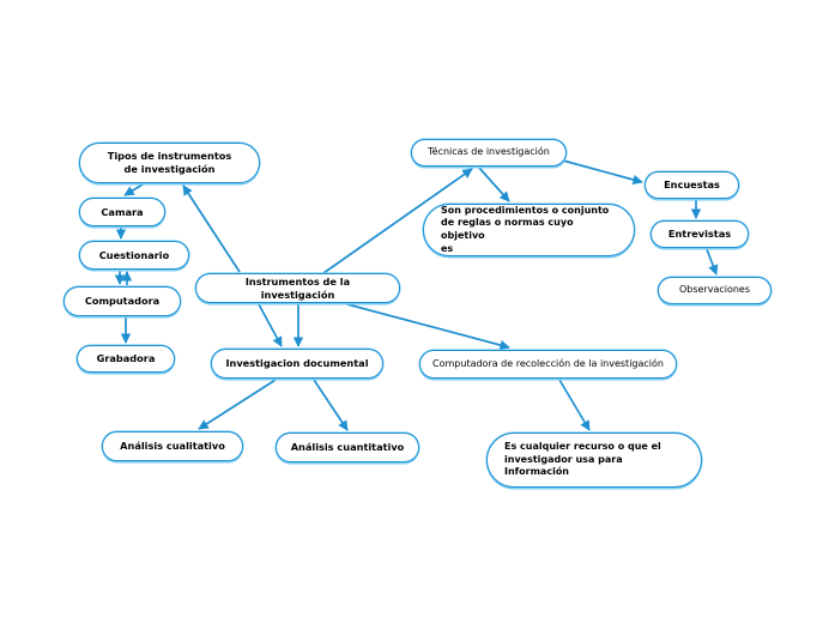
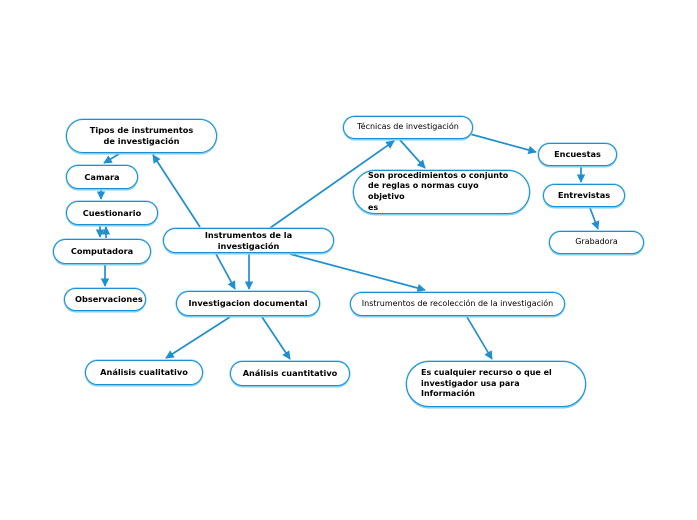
  Tipos de instrumentos
  de investigación
  Camara
  Cuestionario
  Computadora
- Grabadora
+ Observaciones
  Instrumentos de la investigación
  Técnicas de investigación
  Son procedimientos o conjunto
  de reglas o normas cuyo objetivo
  es
  Encuestas
  Entrevistas
- Observaciones
+ Grabadora
  Investigacion documental
- Computadora de recolección de la investigación
+ Instrumentos de recolección de la investigación
  Análisis cualitativo
  Análisis cuantitativo
  Es cualquier recurso o que el
  investigador usa para
  Información
